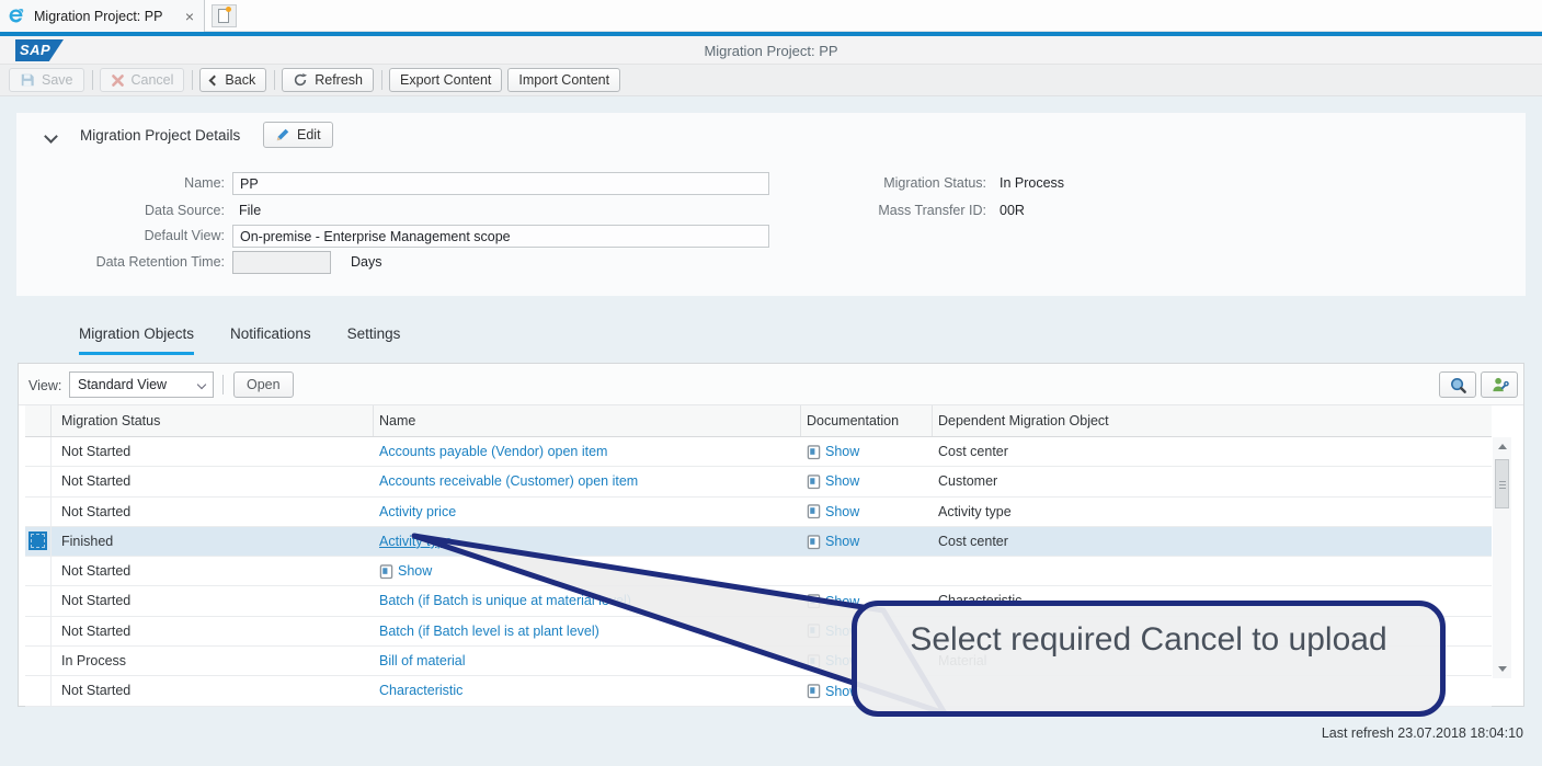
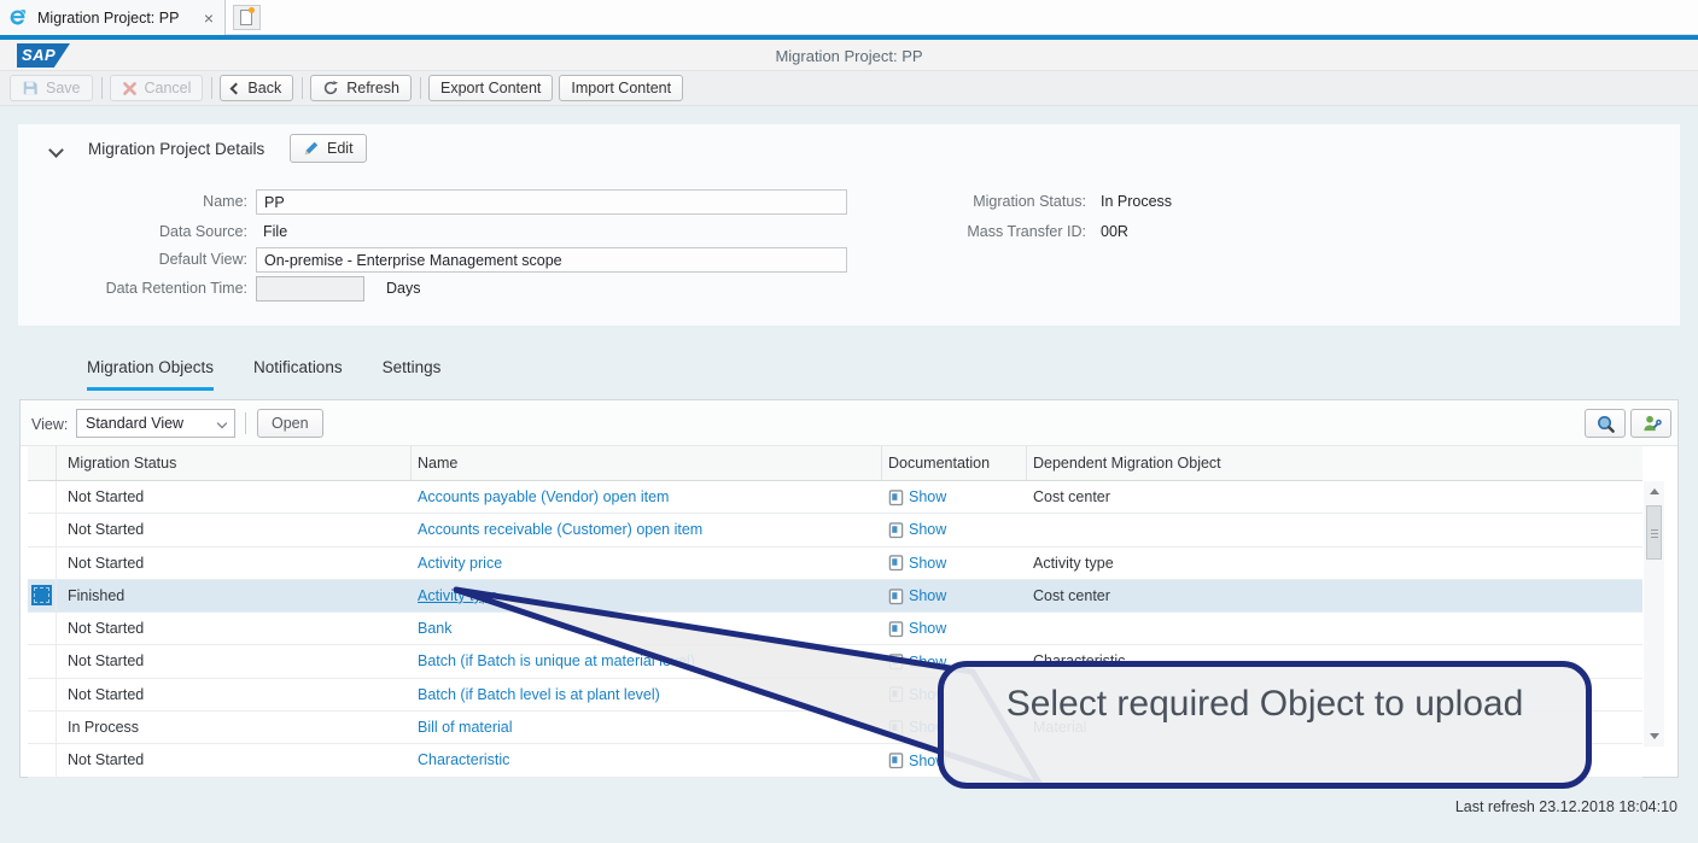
  Migration Project: PP
  ×
  Migration Project: PP
  SAP
  Save
  Cancel
  Back
  Refresh
  Export Content
  Import Content
  Migration Project Details
  Edit
  Name:
  PP
  Data Source:
  File
  Default View:
  On-premise - Enterprise Management scope
  Data Retention Time:
  Days
  Migration Status:
  In Process
  Mass Transfer ID:
  00R
  Migration Objects
  Notifications
  Settings
  View:
  Standard View
  Open
  Migration Status
  Name
  Documentation
  Dependent Migration Object
  Not Started
  Accounts payable (Vendor) open item
  Show
  Cost center
  Not Started
  Accounts receivable (Customer) open item
  Show
- Customer
  Not Started
  Activity price
  Show
  Activity type
  Finished
  Show
  Cost center
  Not Started
+ Bank
  Show
  Not Started
  Batch (if Batch is unique at material l
  Not Started
  Batch (if Batch level is at plant level)
  In Process
  Bill of material
  Not Started
  Characteristic
  Sho
- Select required Cancel to upload
+ Select required Object to upload
- Last refresh 23.07.2018 18:04:10
+ Last refresh 23.12.2018 18:04:10
